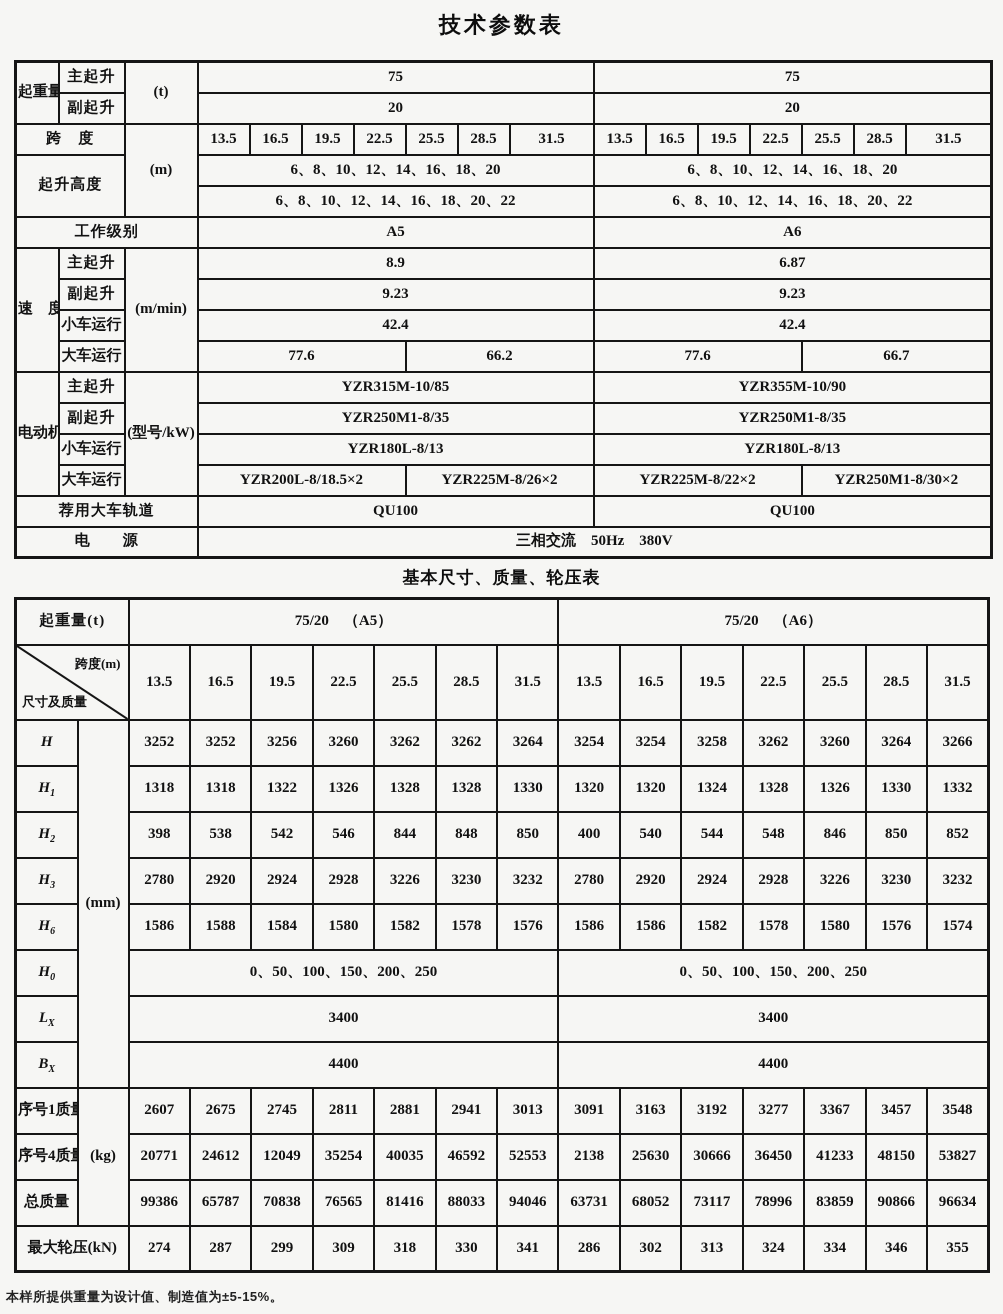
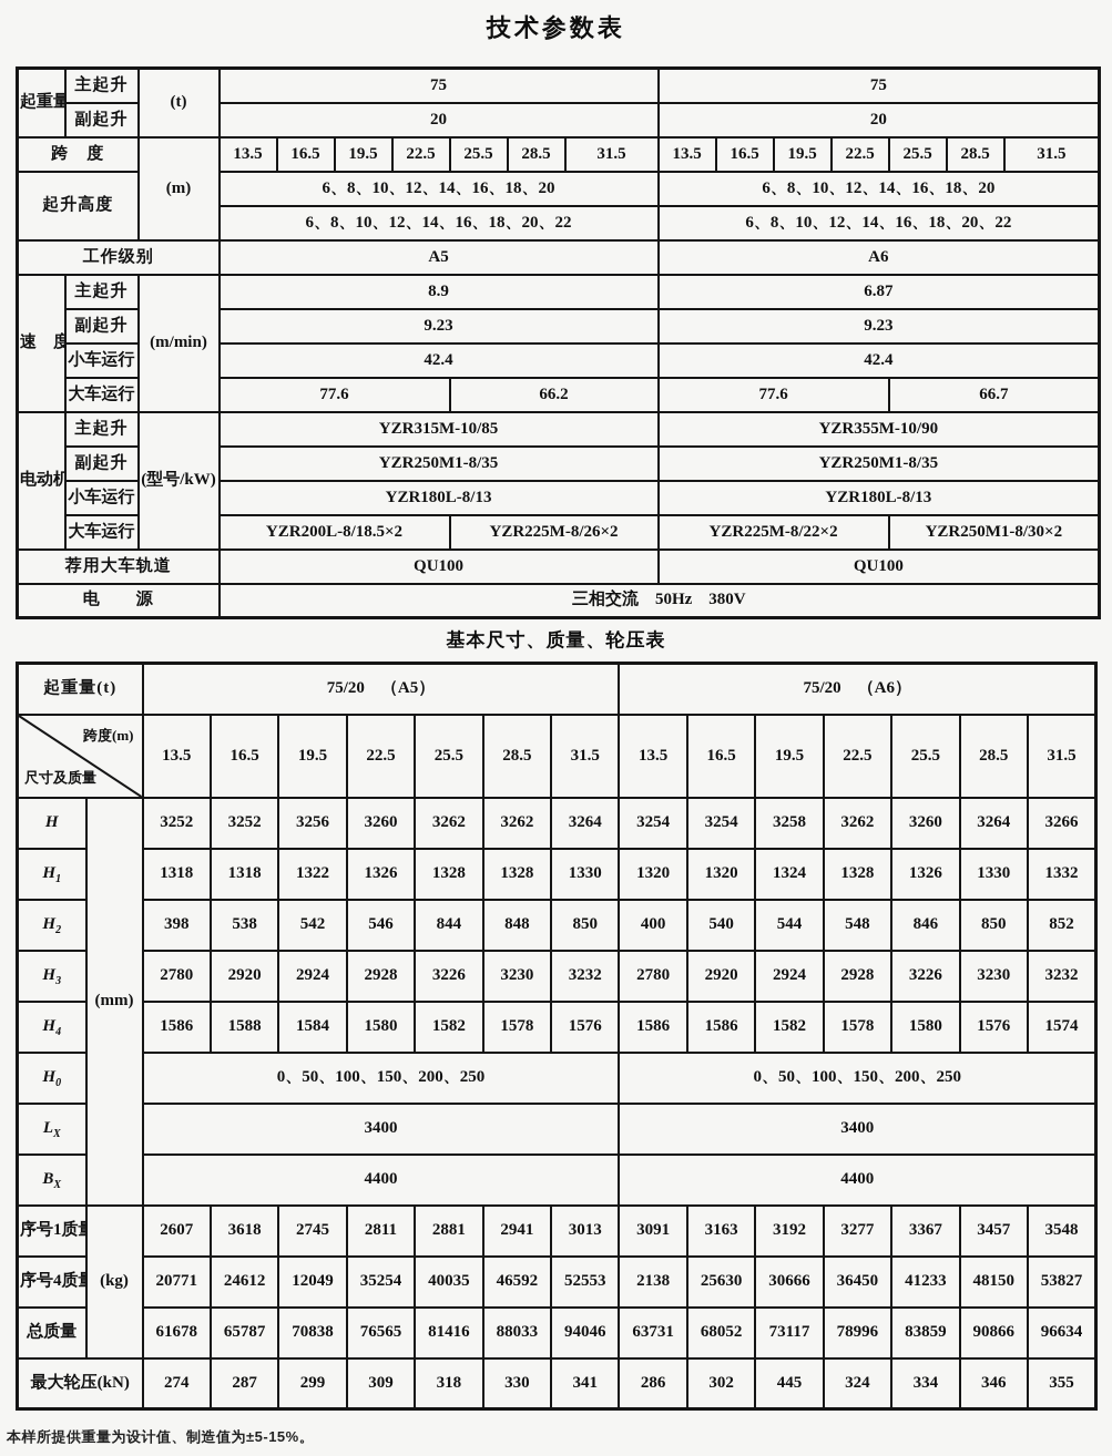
  技术参数表
  起重量	主起升	(t)	75	75
  副起升	20	20
  跨 度	(m)	13.5	16.5	19.5	22.5	25.5	28.5	31.5	13.5	16.5	19.5	22.5	25.5	28.5	31.5
  起升高度	6、8、10、12、14、16、18、20	6、8、10、12、14、16、18、20
  6、8、10、12、14、16、18、20、22	6、8、10、12、14、16、18、20、22
  工作级别	A5	A6
  速 度	主起升	(m/min)	8.9	6.87
  副起升	9.23	9.23
  小车运行	42.4	42.4
  大车运行	77.6	66.2	77.6	66.7
  电动机	主起升	(型号/kW)	YZR315M-10/85	YZR355M-10/90
  副起升	YZR250M1-8/35	YZR250M1-8/35
  小车运行	YZR180L-8/13	YZR180L-8/13
  大车运行	YZR200L-8/18.5×2	YZR225M-8/26×2	YZR225M-8/22×2	YZR250M1-8/30×2
  荐用大车轨道	QU100	QU100
  电 源	三相交流 50Hz 380V
  基本尺寸、质量、轮压表
  起重量(t)	75/20 （A5）	75/20 （A6）
  跨度(m) 尺寸及质量	13.5	16.5	19.5	22.5	25.5	28.5	31.5	13.5	16.5	19.5	22.5	25.5	28.5	31.5
  H	(mm)	3252	3252	3256	3260	3262	3262	3264	3254	3254	3258	3262	3260	3264	3266
  H1	1318	1318	1322	1326	1328	1328	1330	1320	1320	1324	1328	1326	1330	1332
  H2	398	538	542	546	844	848	850	400	540	544	548	846	850	852
  H3	2780	2920	2924	2928	3226	3230	3232	2780	2920	2924	2928	3226	3230	3232
- H6	1586	1588	1584	1580	1582	1578	1576	1586	1586	1582	1578	1580	1576	1574
+ H4	1586	1588	1584	1580	1582	1578	1576	1586	1586	1582	1578	1580	1576	1574
  H0	0、50、100、150、200、250	0、50、100、150、200、250
  LX	3400	3400
  BX	4400	4400
- 序号1质	(kg)	2607	2675	2745	2811	2881	2941	3013	3091	3163	3192	3277	3367	3457	3548
+ 序号1质	(kg)	2607	3618	2745	2811	2881	2941	3013	3091	3163	3192	3277	3367	3457	3548
  序号4质	20771	24612	12049	35254	40035	46592	52553	2138	25630	30666	36450	41233	48150	53827
- 总质量	99386	65787	70838	76565	81416	88033	94046	63731	68052	73117	78996	83859	90866	96634
+ 总质量	61678	65787	70838	76565	81416	88033	94046	63731	68052	73117	78996	83859	90866	96634
- 最大轮压(kN)	274	287	299	309	318	330	341	286	302	313	324	334	346	355
+ 最大轮压(kN)	274	287	299	309	318	330	341	286	302	445	324	334	346	355
  本样所提供重量为设计值、制造值为±5-15%。
